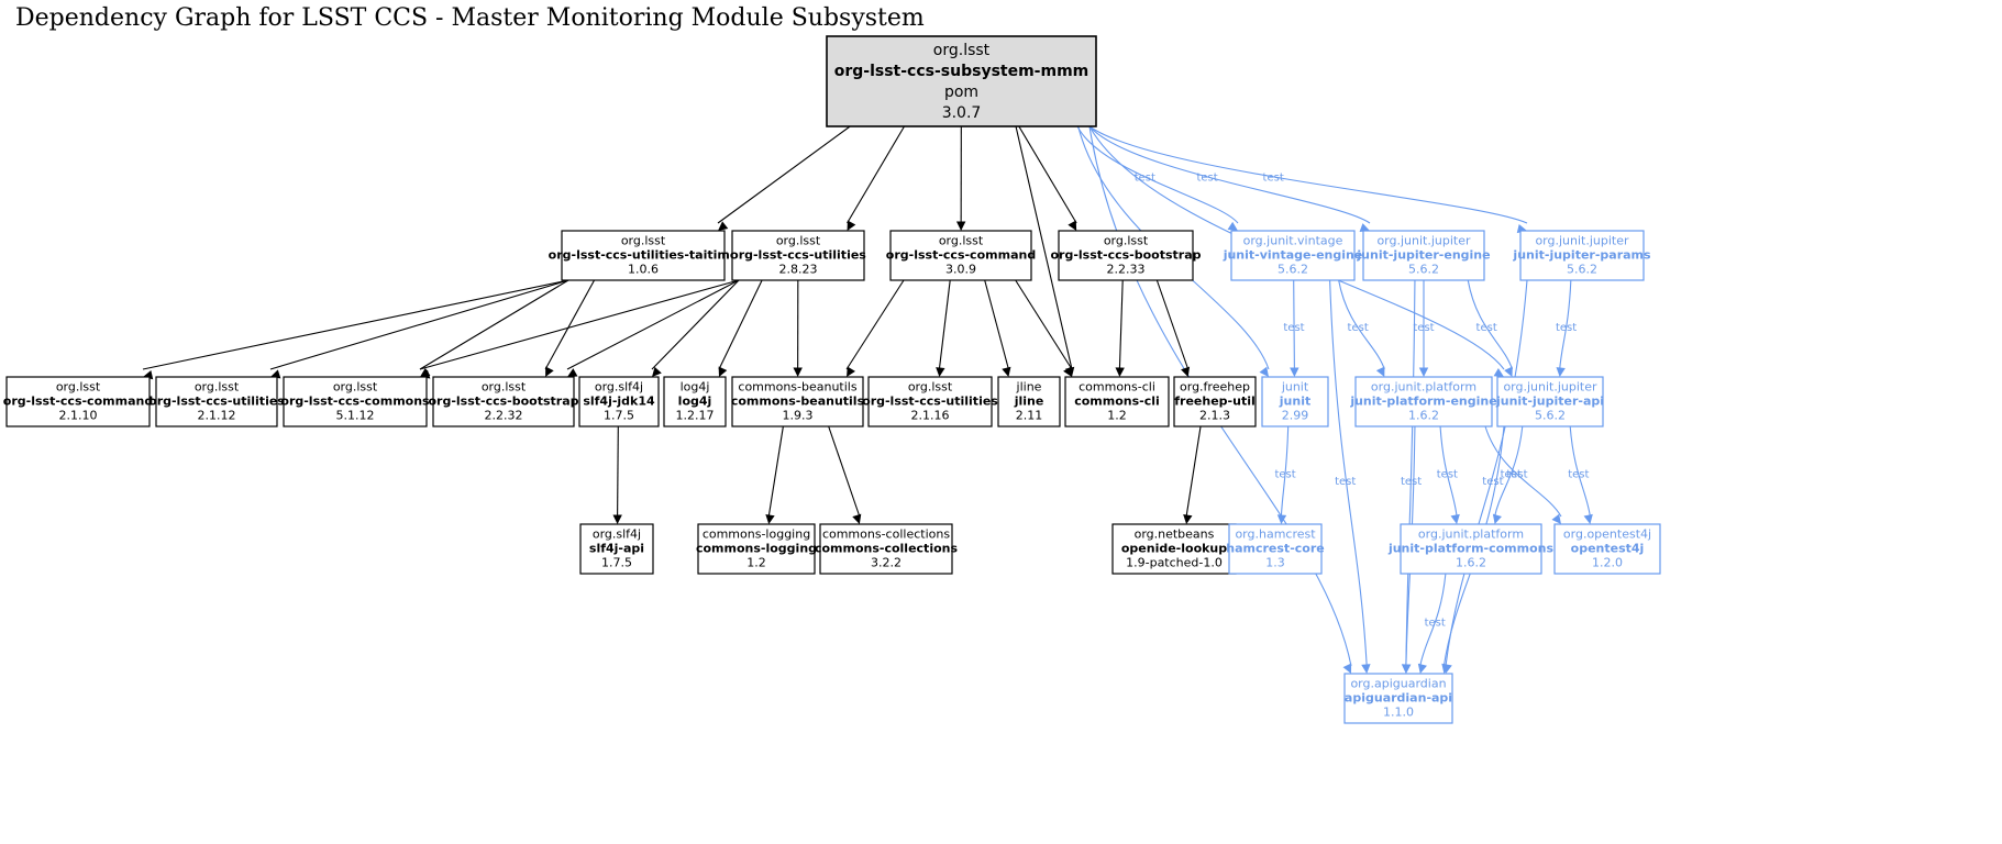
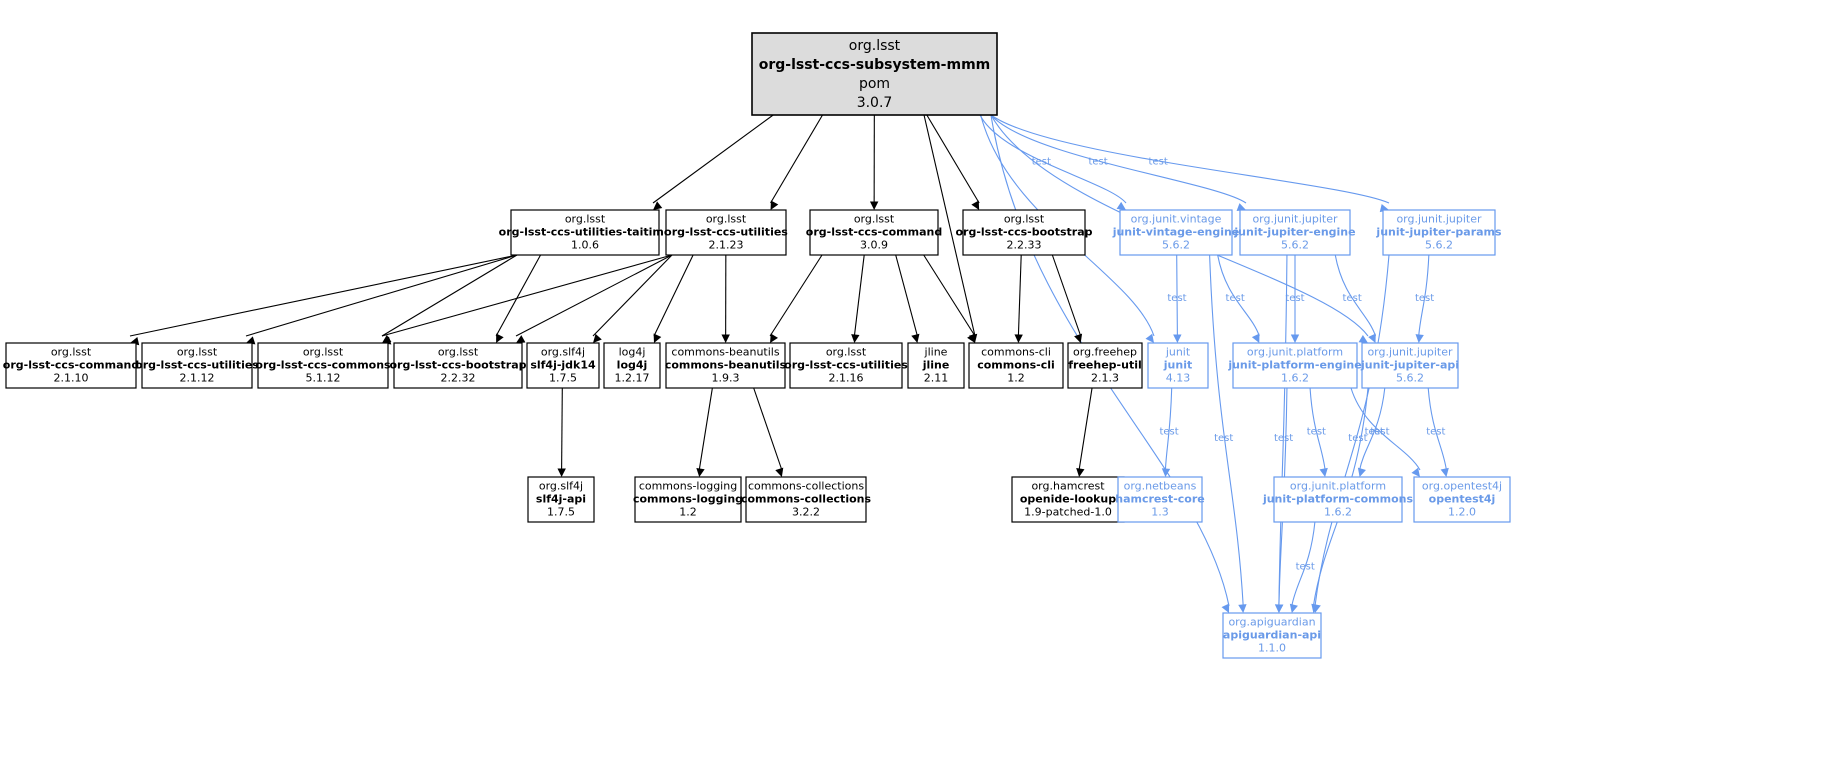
- Dependency Graph for LSST CCS - Master Monitoring Module Subsystem
  est
  test
  test
  test
  test
  test
  test
  test
  test
  test
  tet
  test
  test
  test
  test
  test
  test
  org.lsst
  org-lsst-ccs-subsystem-mmm
  pom
  3.0.7
  org.lsst
  org-lsst-ccs-utilities-taitim
  1.0.6
  org.lsst
  org-lsst-ccs-utilities
- 2.8.23
+ 2.1.23
  org.lsst
  org-lsst-ccs-command
  3.0.9
  org.lsst
  org-lsst-ccs-bootstrap
  2.2.33
  org.junit.vintage
  junit-vintage-engine
  5.6.2
  org.junit.jupiter
  junit-jupiter-engine
  5.6.2
  org.junit.jupiter
  junit-jupiter-params
  5.6.2
  org.lsst
  org-lsst-ccs-command
  2.1.10
  org.lsst
  org-lsst-ccs-utilities
  2.1.12
  org.lsst
  org-lsst-ccs-commons
  5.1.12
  org.lsst
  org-lsst-ccs-bootstrap
  2.2.32
  org.slf4j
  slf4j-jdk14
  1.7.5
  log4j
  log4j
  1.2.17
  commons-beanutils
  commons-beanutils
  1.9.3
  org.lsst
  org-lsst-ccs-utilities
  2.1.16
  jline
  jline
  2.11
  commons-cli
  commons-cli
  1.2
  org.freehep
  freehep-util
  2.1.3
  junit
  junit
- 2.99
+ 4.13
  org.junit.platform
  junit-platform-engine
  1.6.2
  org.junit.jupiter
  junit-jupiter-api
  5.6.2
  org.slf4j
  slf4j-api
  1.7.5
  commons-logging
  commons-logging
  1.2
  commons-collections
  commons-collections
  3.2.2
- org.netbeans
+ org.hamcrest
  openide-lookup
  1.9-patched-1.0
- org.hamcrest
+ org.netbeans
  hamcrest-core
  1.3
  org.junit.platform
  junit-platform-commons
  1.6.2
  org.opentest4j
  opentest4j
  1.2.0
  org.apiguardian
  apiguardian-api
  1.1.0
